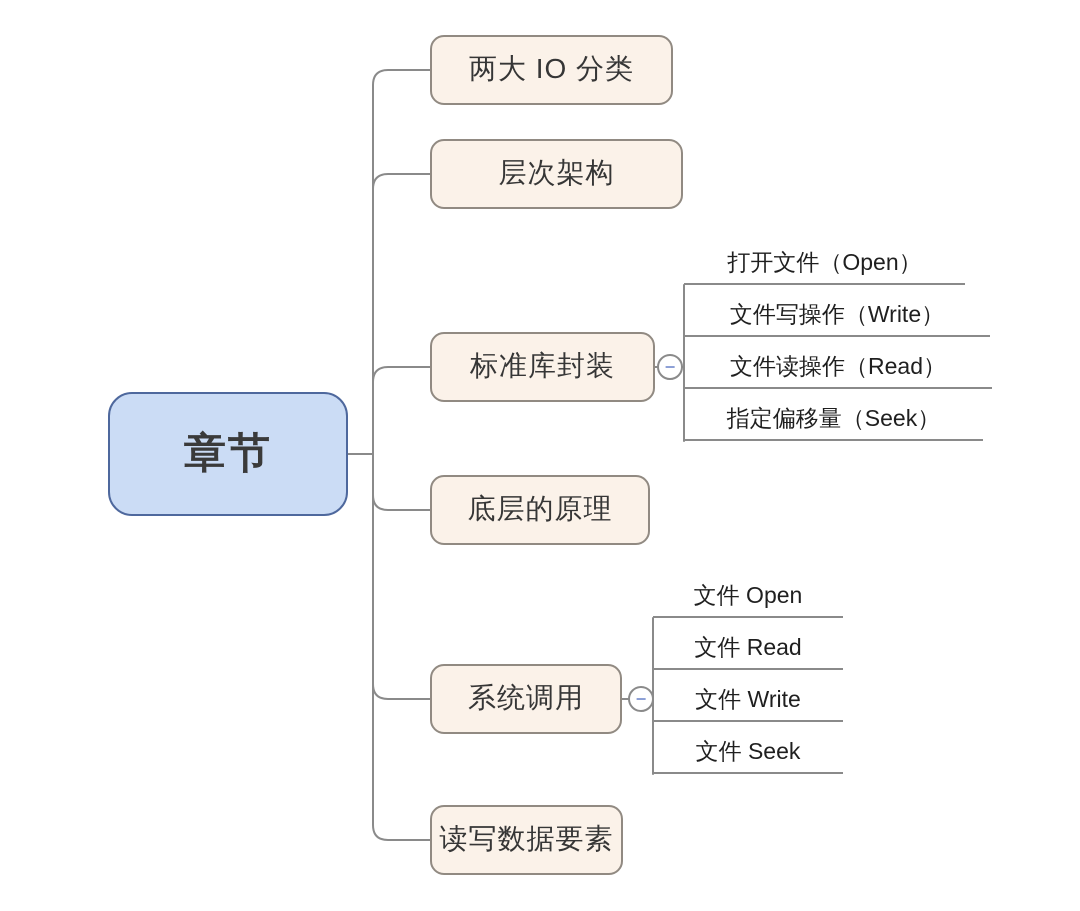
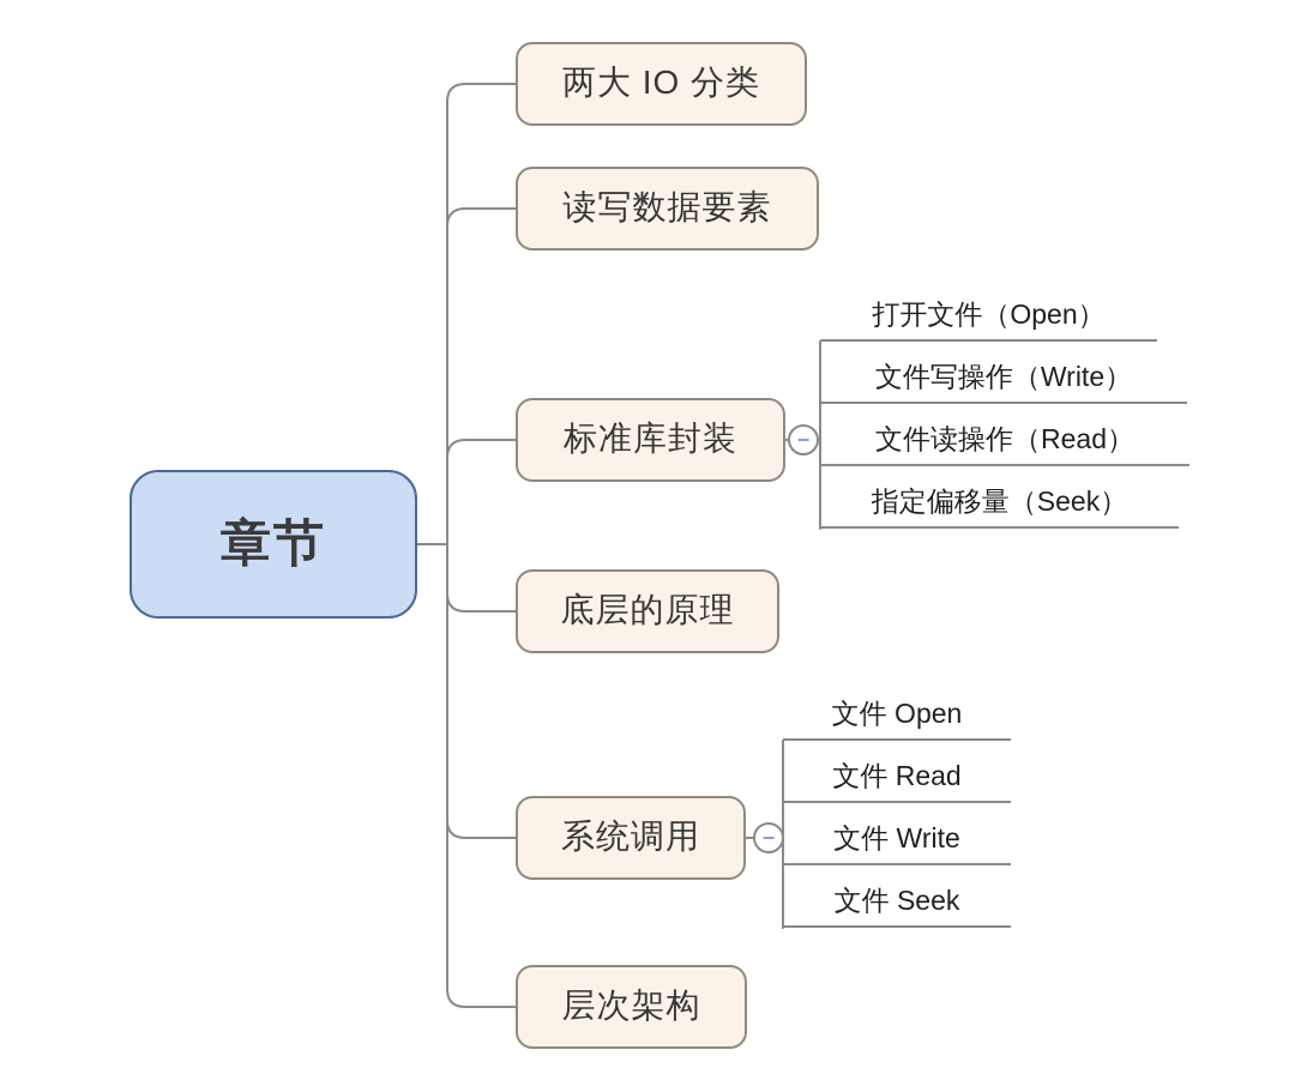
  章节
  两大 IO 分类
- 层次架构
+ 读写数据要素
  标准库封装
  底层的原理
  系统调用
- 读写数据要素
+ 层次架构
  打开文件（Open）
  文件写操作（Write）
  文件读操作（Read）
  指定偏移量（Seek）
  文件 Open
  文件 Read
  文件 Write
  文件 Seek
  −
  −
